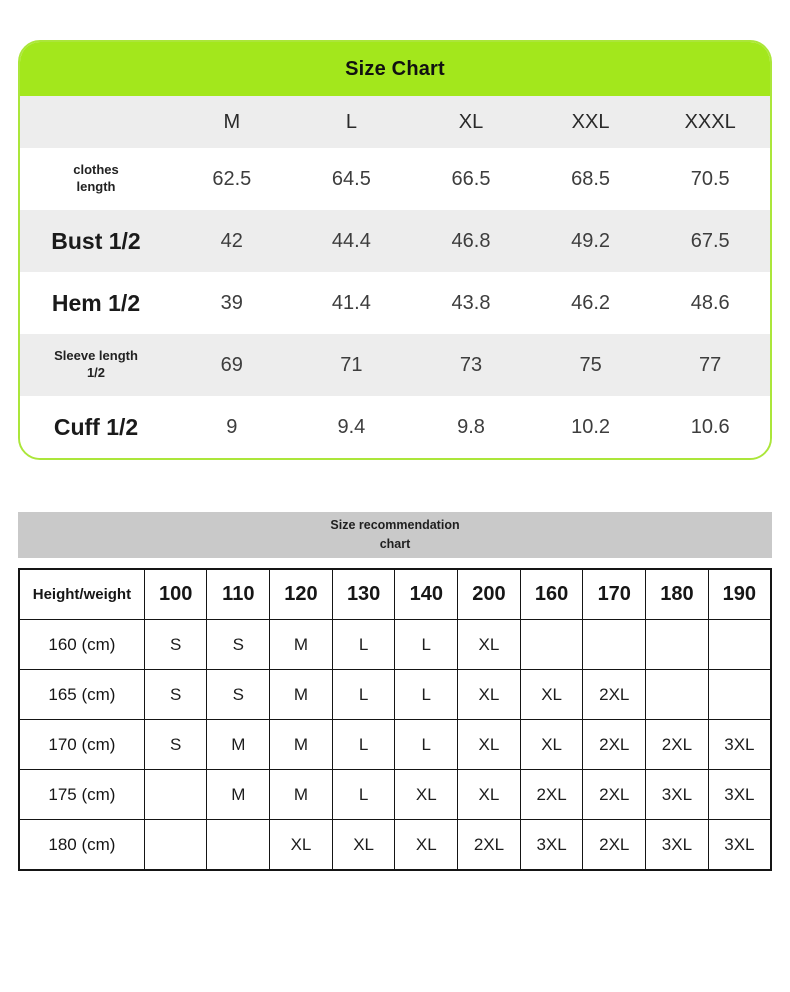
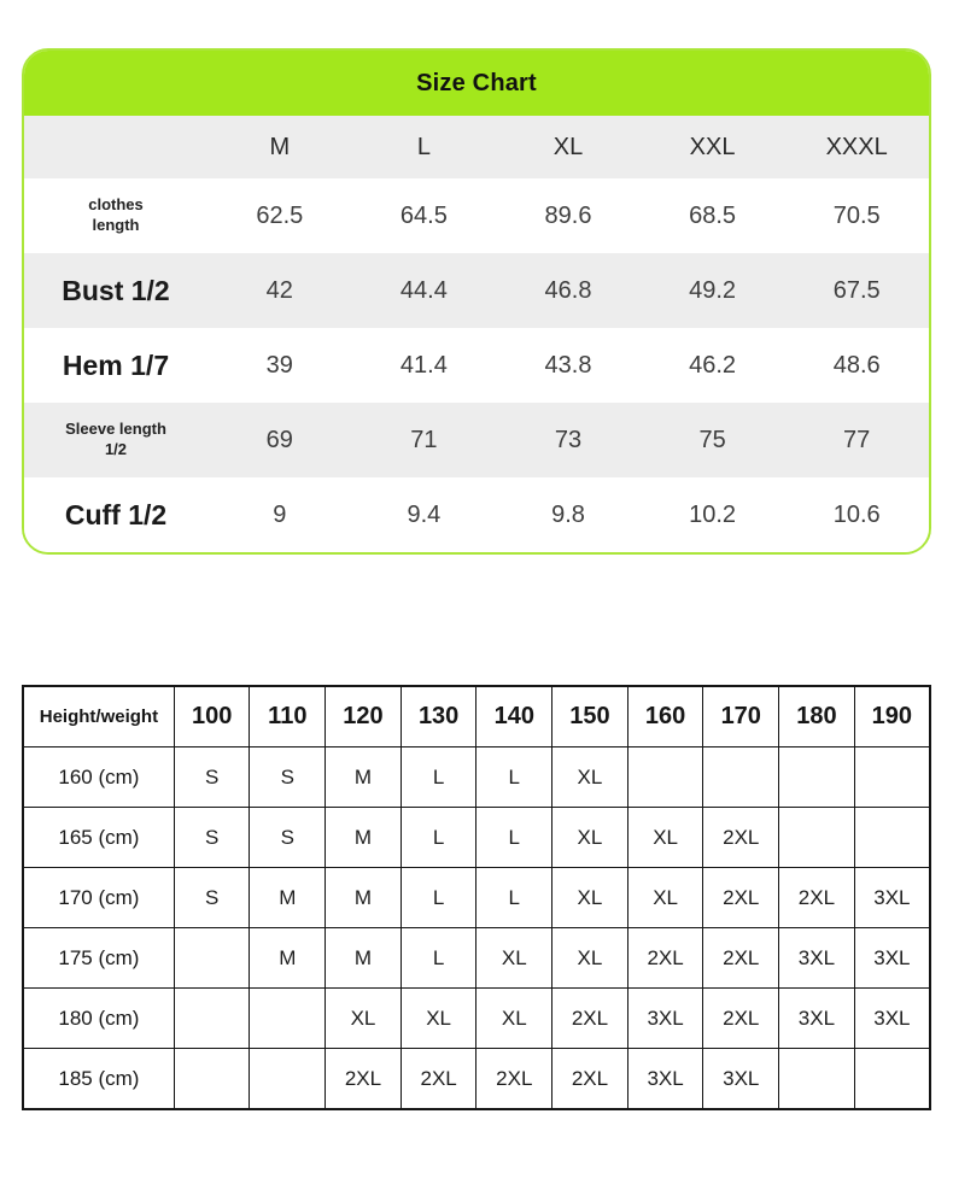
  Size Chart
  M
  L
  XL
  XXL
  XXXL
  clothes
  length
  62.5
  64.5
- 66.5
+ 89.6
  68.5
  70.5
  Bust 1/2
  42
  44.4
  46.8
  49.2
  67.5
- Hem 1/2
+ Hem 1/7
  39
  41.4
  43.8
  46.2
  48.6
  Sleeve length
  1/2
  69
  71
  73
  75
  77
  Cuff 1/2
  9
  9.4
  9.8
  10.2
  10.6
- Size recommendation
- chart
- Height/weight	100	110	120	130	140	200	160	170	180	190
+ Height/weight	100	110	120	130	140	150	160	170	180	190
  160 (cm)	S	S	M	L	L	XL
  165 (cm)	S	S	M	L	L	XL	XL	2XL
  170 (cm)	S	M	M	L	L	XL	XL	2XL	2XL	3XL
  175 (cm)		M	M	L	XL	XL	2XL	2XL	3XL	3XL
  180 (cm)			XL	XL	XL	2XL	3XL	2XL	3XL	3XL
+ 185 (cm)			2XL	2XL	2XL	2XL	3XL	3XL
